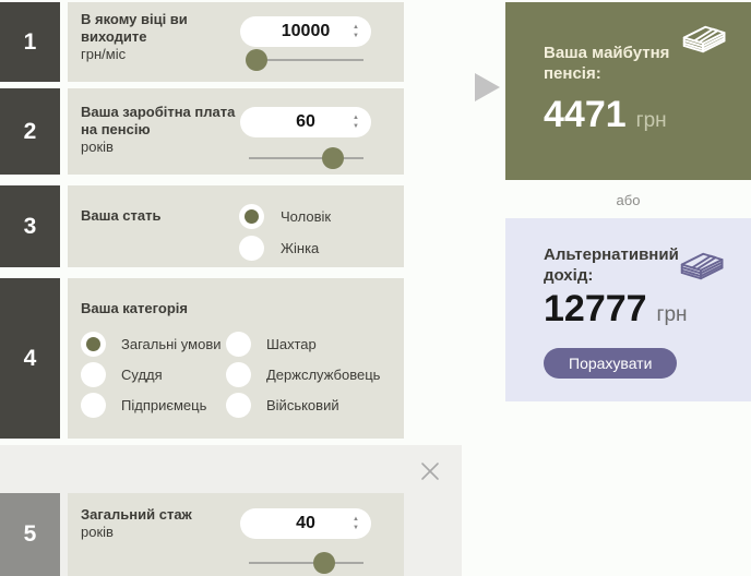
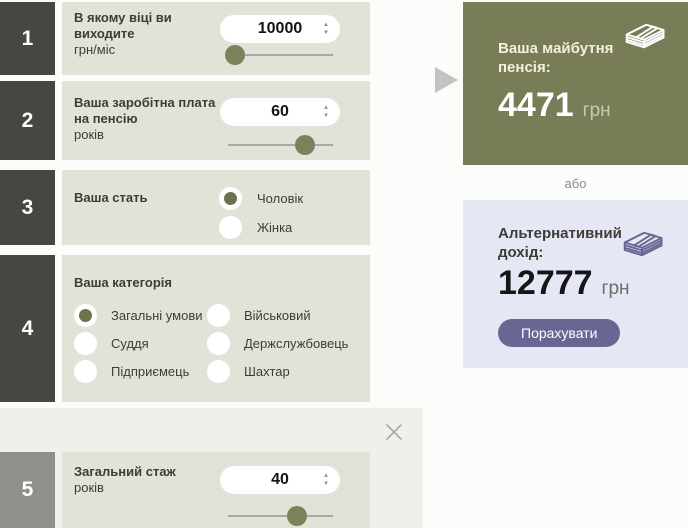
  1
  В якому віці ви виходите
  грн/міс
  10000
  2
  Ваша заробітна плата
  на пенсію
  років
  60
  3
  Ваша стать
  Чоловік
  Жінка
  4
  Ваша категорія
  Загальні умови
- Шахтар
+ Військовий
  Суддя
  Держслужбовець
  Підприємець
- Військовий
+ Шахтар
  5
  Загальний стаж
  років
  40
  Ваша майбутня пенсія:
  4471 грн
  або
  Альтернативний дохід:
  12777 грн
  Порахувати
